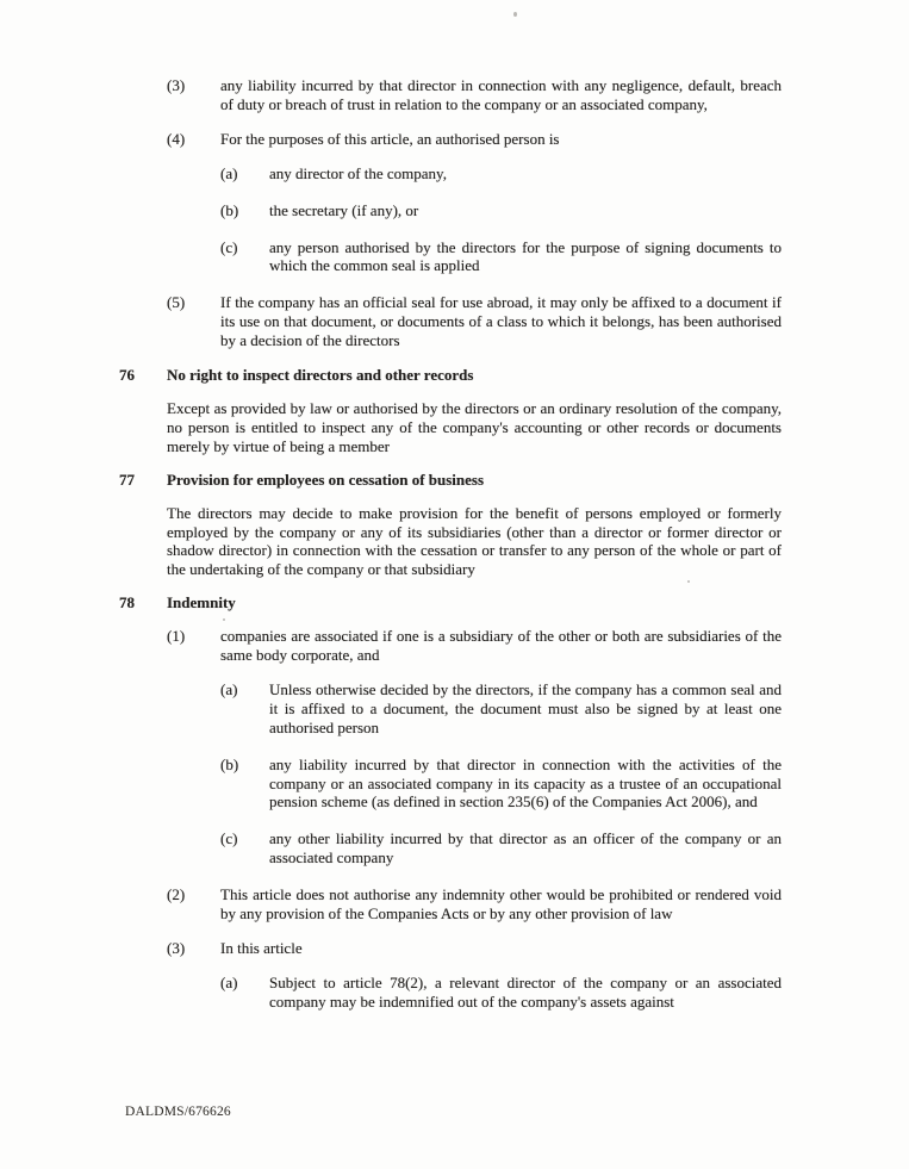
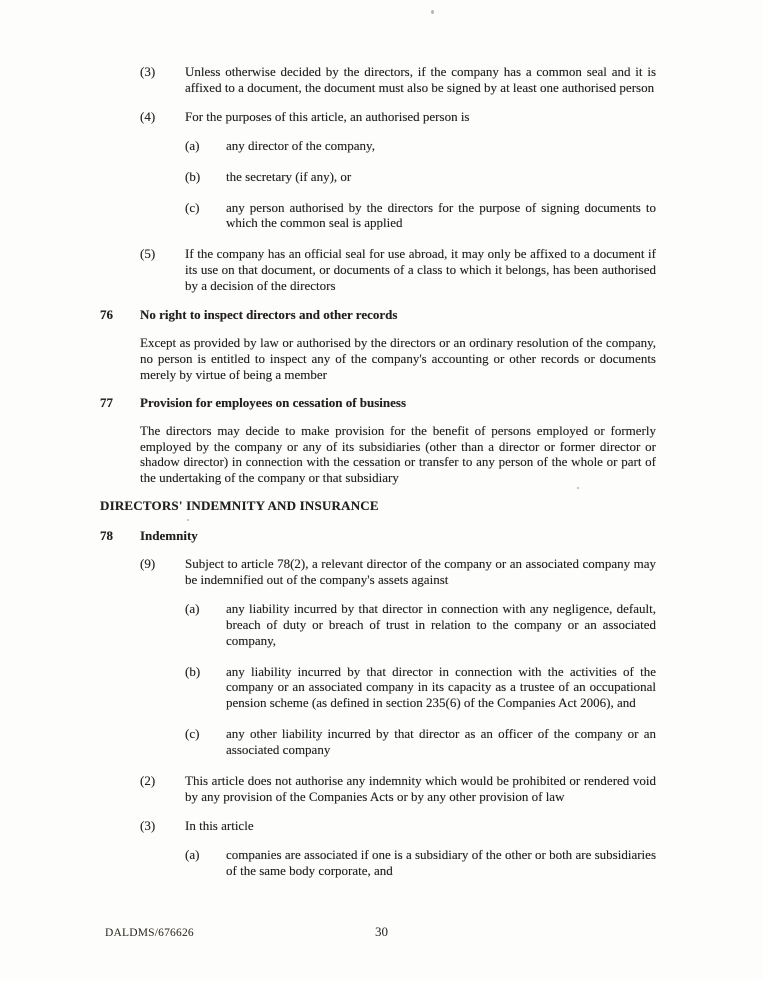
  (3)
- any liability incurred by that director in connection with any negligence, default, breach of duty or breach of trust in relation to the company or an associated company,
+ Unless otherwise decided by the directors, if the company has a common seal and it is affixed to a document, the document must also be signed by at least one authorised person
  (4)
  For the purposes of this article, an authorised person is
  (a)
  any director of the company,
  (b)
  the secretary (if any), or
  (c)
  any person authorised by the directors for the purpose of signing documents to which the common seal is applied
  (5)
  If the company has an official seal for use abroad, it may only be affixed to a document if its use on that document, or documents of a class to which it belongs, has been authorised by a decision of the directors
  76
  No right to inspect directors and other records
  Except as provided by law or authorised by the directors or an ordinary resolution of the company, no person is entitled to inspect any of the company's accounting or other records or documents merely by virtue of being a member
  77
  Provision for employees on cessation of business
  The directors may decide to make provision for the benefit of persons employed or formerly employed by the company or any of its subsidiaries (other than a director or former director or shadow director) in connection with the cessation or transfer to any person of the whole or part of the undertaking of the company or that subsidiary
+ DIRECTORS' INDEMNITY AND INSURANCE
  78
  Indemnity
- (1)
+ (9)
- companies are associated if one is a subsidiary of the other or both are subsidiaries of the same body corporate, and
+ Subject to article 78(2), a relevant director of the company or an associated company may be indemnified out of the company's assets against
  (a)
- Unless otherwise decided by the directors, if the company has a common seal and it is affixed to a document, the document must also be signed by at least one authorised person
+ any liability incurred by that director in connection with any negligence, default, breach of duty or breach of trust in relation to the company or an associated company,
  (b)
  any liability incurred by that director in connection with the activities of the company or an associated company in its capacity as a trustee of an occupational pension scheme (as defined in section 235(6) of the Companies Act 2006), and
  (c)
  any other liability incurred by that director as an officer of the company or an associated company
  (2)
- This article does not authorise any indemnity other would be prohibited or rendered void by any provision of the Companies Acts or by any other provision of law
+ This article does not authorise any indemnity which would be prohibited or rendered void by any provision of the Companies Acts or by any other provision of law
  (3)
  In this article
  (a)
- Subject to article 78(2), a relevant director of the company or an associated company may be indemnified out of the company's assets against
+ companies are associated if one is a subsidiary of the other or both are subsidiaries of the same body corporate, and
  DALDMS/676626
+ 30
